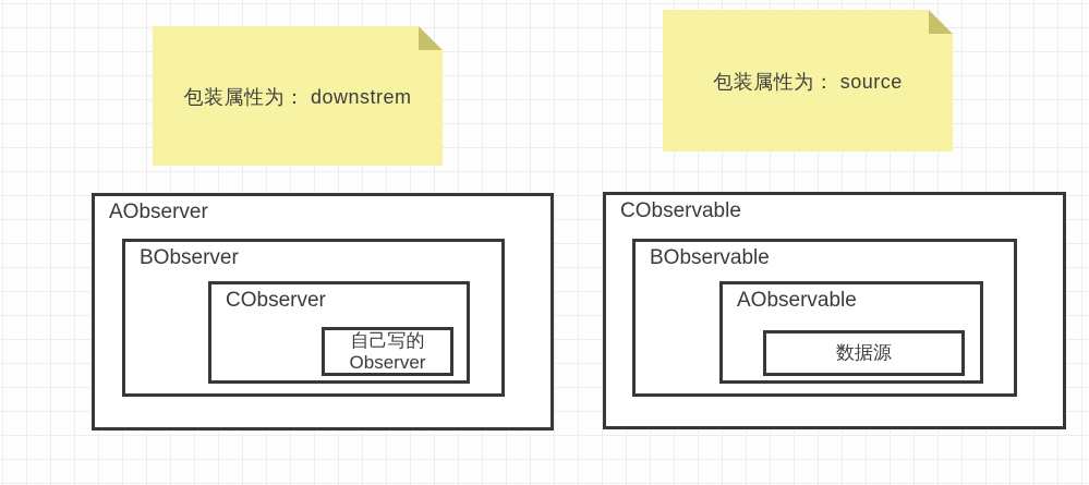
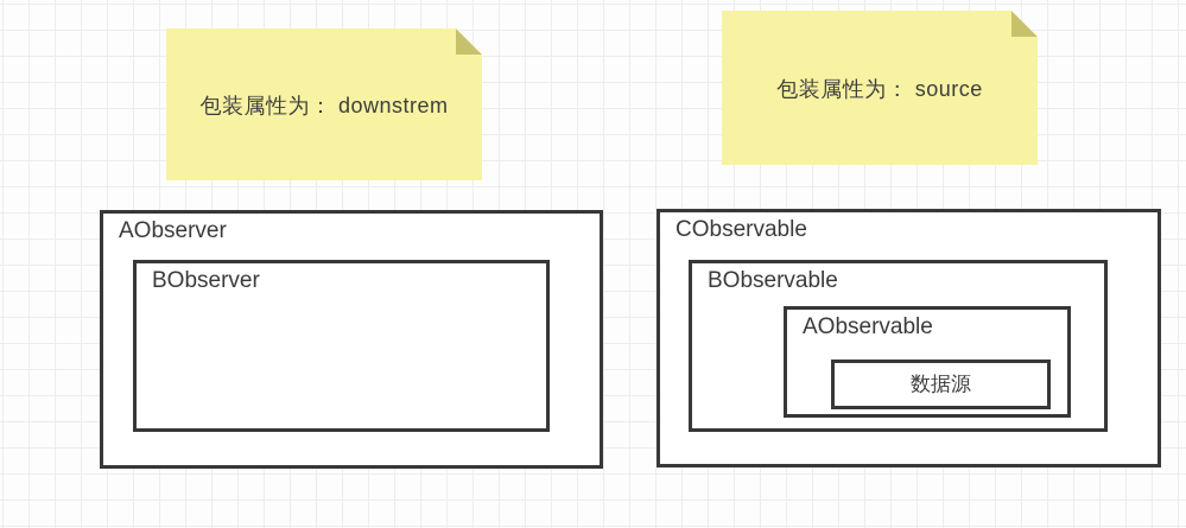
  包装属性为： downstrem
  包装属性为： source
  AObserver
  BObserver
- CObserver
- 自己写的
- Observer
  CObservable
  BObservable
  AObservable
  数据源
